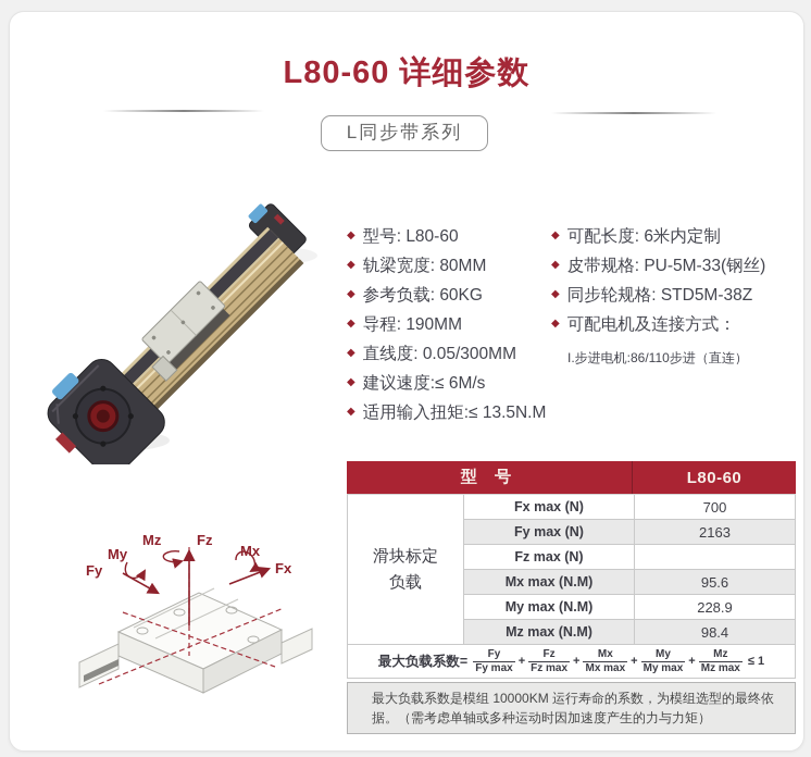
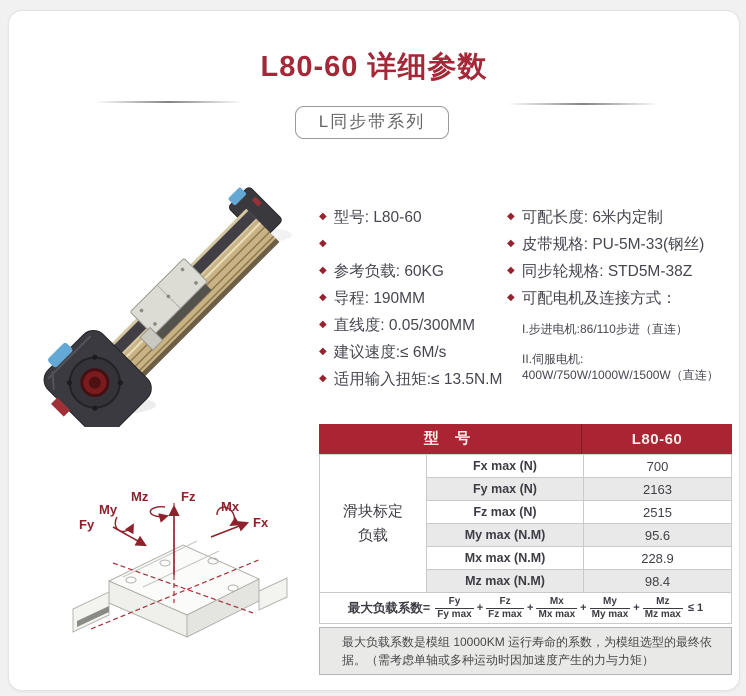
  L80-60 详细参数
  L同步带系列
  ◆
  型号: L80-60
  ◆
- 轨梁宽度: 80MM
  ◆
  参考负载: 60KG
  ◆
  导程: 190MM
  ◆
  直线度: 0.05/300MM
  ◆
  建议速度:≤ 6M/s
  ◆
  适用输入扭矩:≤ 13.5N.M
  ◆
  可配长度: 6米内定制
  ◆
  皮带规格: PU-5M-33(钢丝)
  ◆
  同步轮规格: STD5M-38Z
  ◆
  可配电机及连接方式：
  I.步进电机:86/110步进（直连）
+ II.伺服电机:
+ 400W/750W/1000W/1500W（直连）
  型 号
  L80-60
  滑块标定
  负载
  Fx max (N)
  700
  Fy max (N)
  2163
  Fz max (N)
+ 2515
- Mx max (N.M)
+ My max (N.M)
  95.6
- My max (N.M)
+ Mx max (N.M)
  228.9
  Mz max (N.M)
  98.4
  最大负载系数=
  Fy
  Fy max
  +
  Fz
  Fz max
  +
  Mx
  Mx max
  +
  My
  My max
  +
  Mz
  Mz max
  ≤ 1
  最大负载系数是模组 10000KM 运行寿命的系数，为模组选型的最终依据。（需考虑单轴或多种运动时因加速度产生的力与力矩）
  Mz
  Fz
  My
  Fy
  Mx
  Fx
